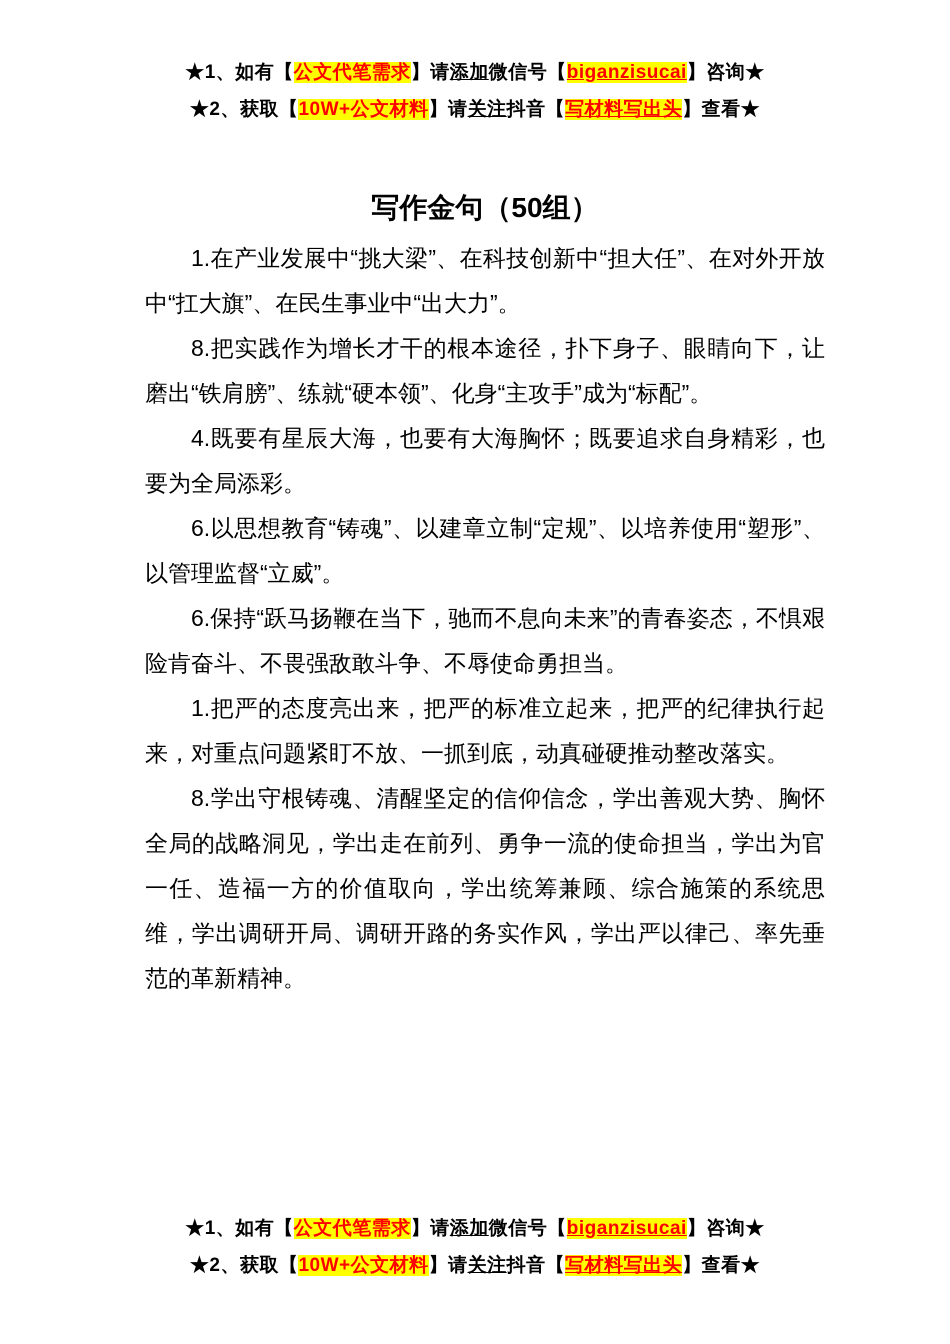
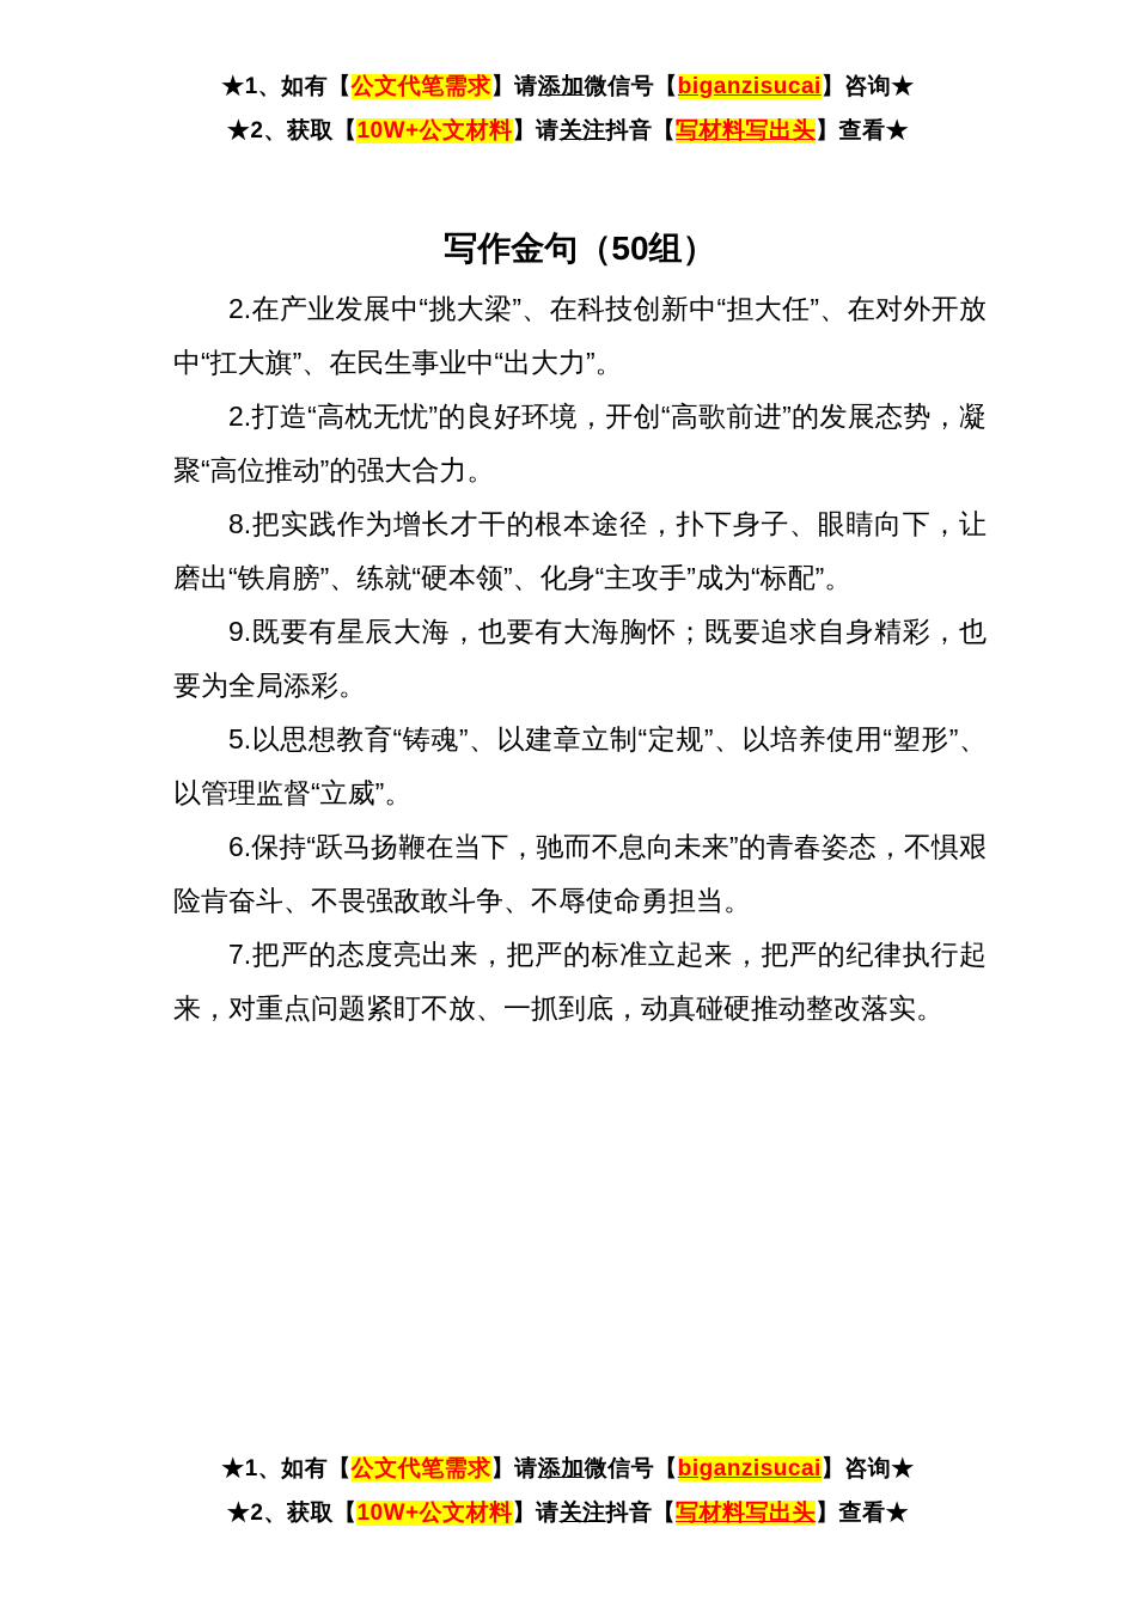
  ★1、如有【公文代笔需求】请添加微信号【biganzisucai】咨询★
  ★2、获取【10W+公文材料】请关注抖音【写材料写出头】查看★
  写作金句（50组）
- 1.在产业发展中“挑大梁”、在科技创新中“担大任”、在对外开放中“扛大旗”、在民生事业中“出大力”。
+ 2.在产业发展中“挑大梁”、在科技创新中“担大任”、在对外开放中“扛大旗”、在民生事业中“出大力”。
+ 2.打造“高枕无忧”的良好环境，开创“高歌前进”的发展态势，凝聚“高位推动”的强大合力。
  8.把实践作为增长才干的根本途径，扑下身子、眼睛向下，让磨出“铁肩膀”、练就“硬本领”、化身“主攻手”成为“标配”。
- 4.既要有星辰大海，也要有大海胸怀；既要追求自身精彩，也要为全局添彩。
+ 9.既要有星辰大海，也要有大海胸怀；既要追求自身精彩，也要为全局添彩。
- 6.以思想教育“铸魂”、以建章立制“定规”、以培养使用“塑形”、以管理监督“立威”。
+ 5.以思想教育“铸魂”、以建章立制“定规”、以培养使用“塑形”、以管理监督“立威”。
  6.保持“跃马扬鞭在当下，驰而不息向未来”的青春姿态，不惧艰险肯奋斗、不畏强敌敢斗争、不辱使命勇担当。
- 1.把严的态度亮出来，把严的标准立起来，把严的纪律执行起来，对重点问题紧盯不放、一抓到底，动真碰硬推动整改落实。
+ 7.把严的态度亮出来，把严的标准立起来，把严的纪律执行起来，对重点问题紧盯不放、一抓到底，动真碰硬推动整改落实。
- 8.学出守根铸魂、清醒坚定的信仰信念，学出善观大势、胸怀全局的战略洞见，学出走在前列、勇争一流的使命担当，学出为官一任、造福一方的价值取向，学出统筹兼顾、综合施策的系统思维，学出调研开局、调研开路的务实作风，学出严以律己、率先垂范的革新精神。
  ★1、如有【公文代笔需求】请添加微信号【biganzisucai】咨询★
  ★2、获取【10W+公文材料】请关注抖音【写材料写出头】查看★
